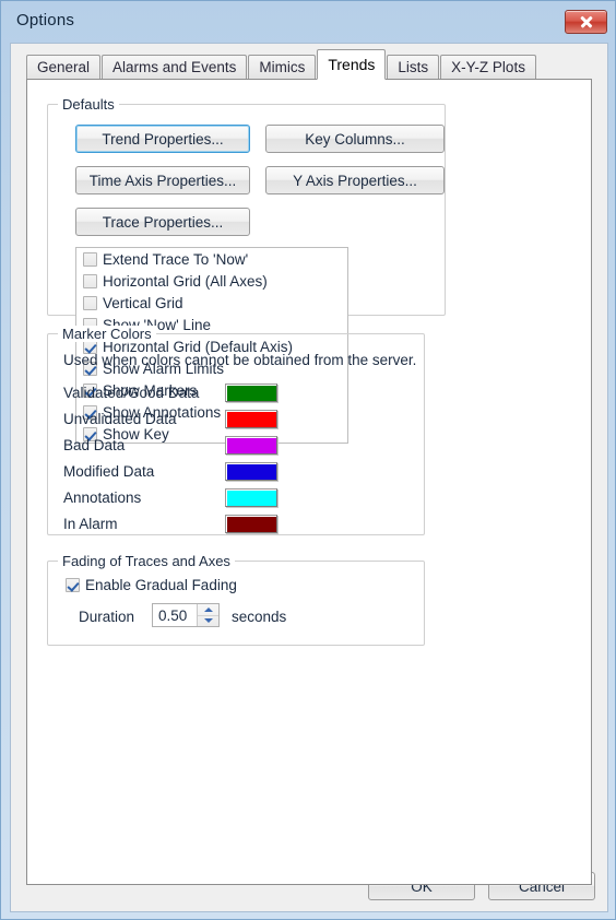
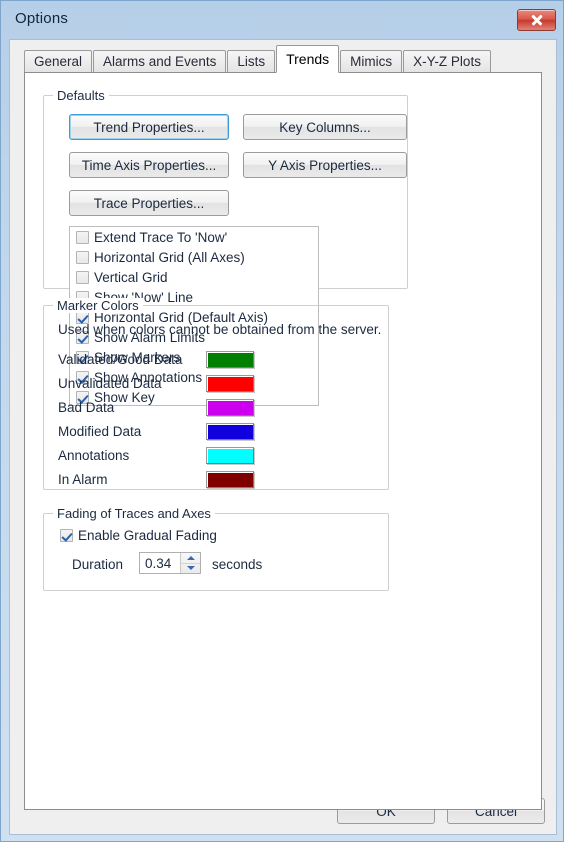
  Options
  General
  Alarms and Events
- Mimics
+ Lists
  Trends
- Lists
+ Mimics
  X-Y-Z Plots
  Defaults
  Trend Properties...
  Key Columns...
  Time Axis Properties...
  Y Axis Properties...
  Trace Properties...
  Extend Trace To 'Now'
  Horizontal Grid (All Axes)
  Vertical Grid
  Show 'Now' Line
  Horizontal Grid (Default Axis)
  Show Alarm Limits
  Show Markers
  Show Annotations
  Show Key
  Marker Colors
  Used when colors cannot be obtained from the server.
  Validated/Good Data
  Unvalidated Data
  Bad Data
  Modified Data
  Annotations
  In Alarm
  Fading of Traces and Axes
  Enable Gradual Fading
  Duration
- 0.50
+ 0.34
  seconds
  OK
  Cancel
